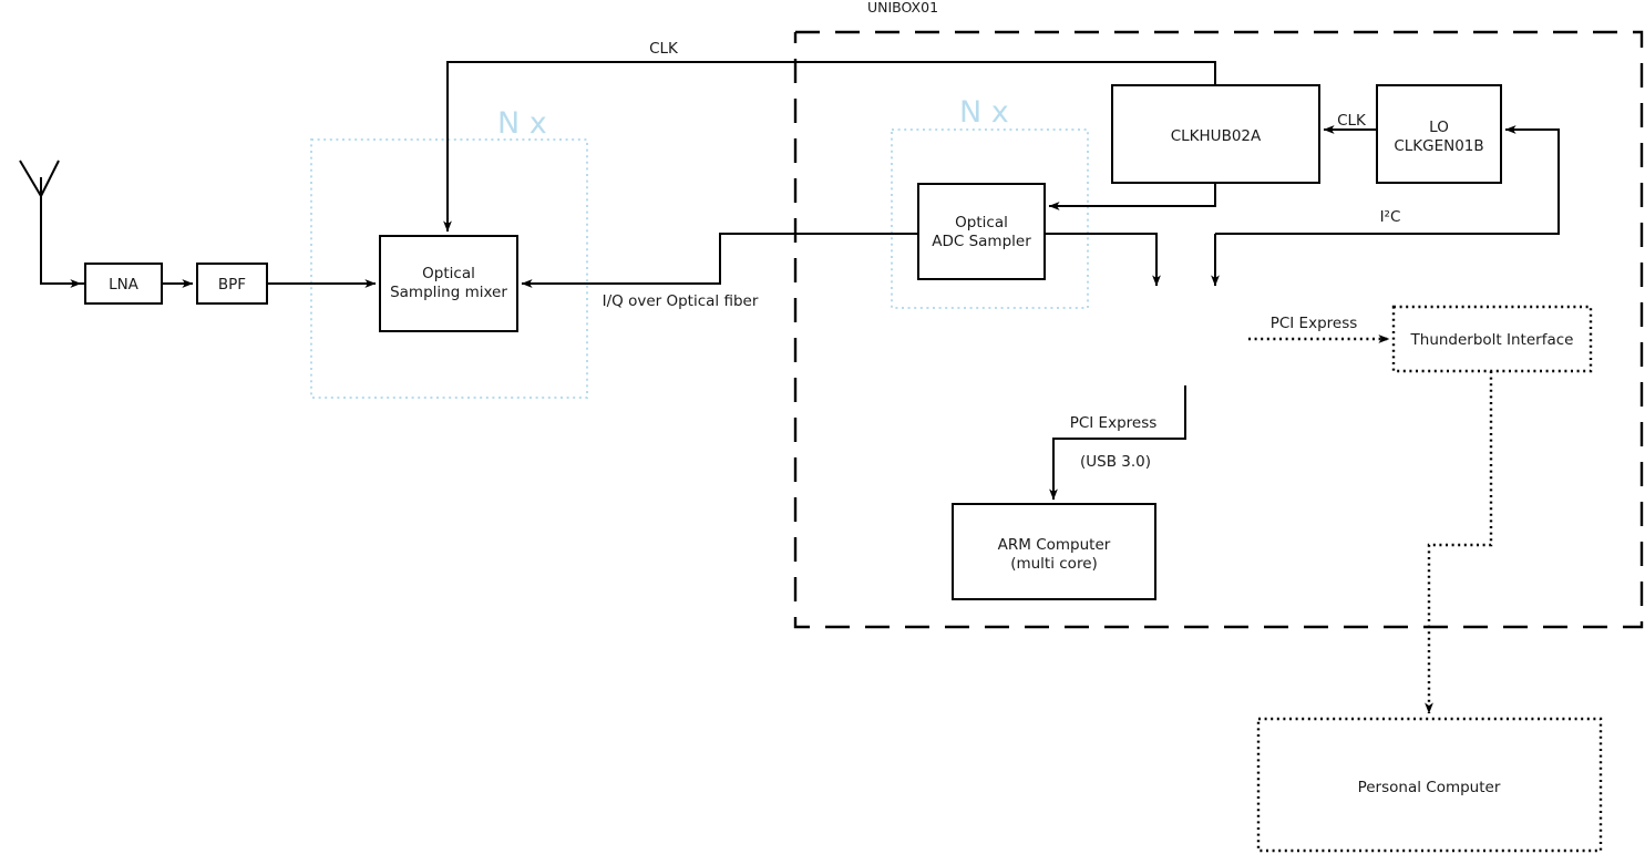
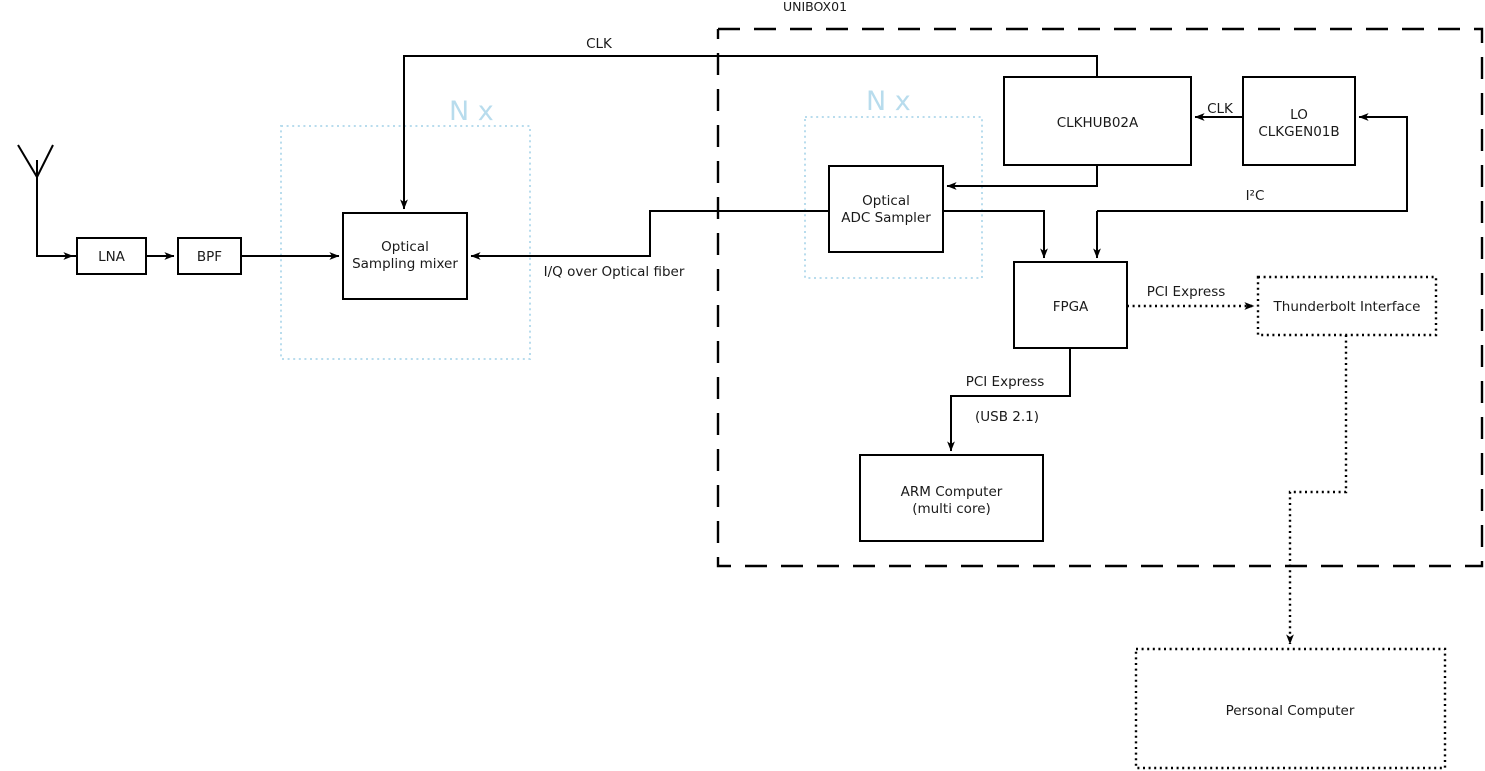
  UNIBOX01
  N x
  N x
  LNA
  BPF
  Optical
  Sampling mixer
  CLK
  I/Q over Optical fiber
  Optical
  ADC Sampler
  CLKHUB02A
  LO
  CLKGEN01B
  CLK
  I²C
+ FPGA
  PCI Express
  Thunderbolt Interface
  PCI Express
- (USB 3.0)
+ (USB 2.1)
  ARM Computer
  (multi core)
  Personal Computer
